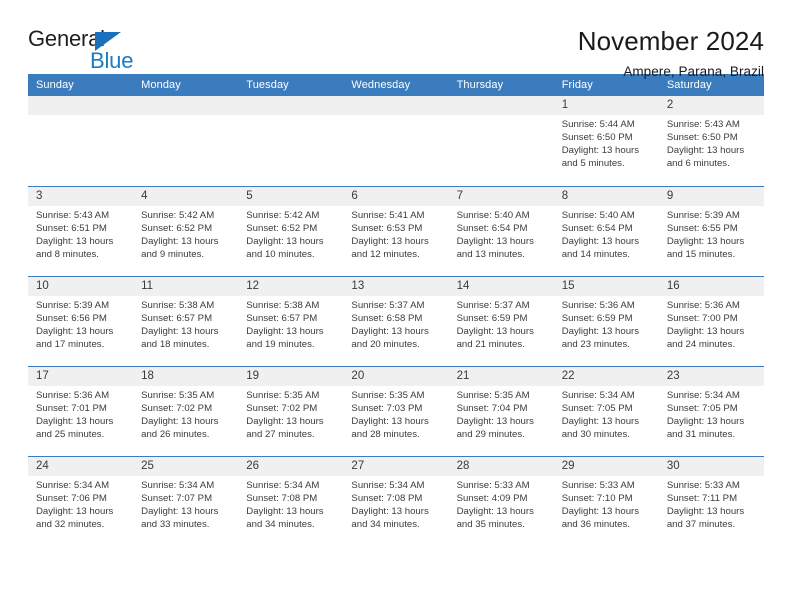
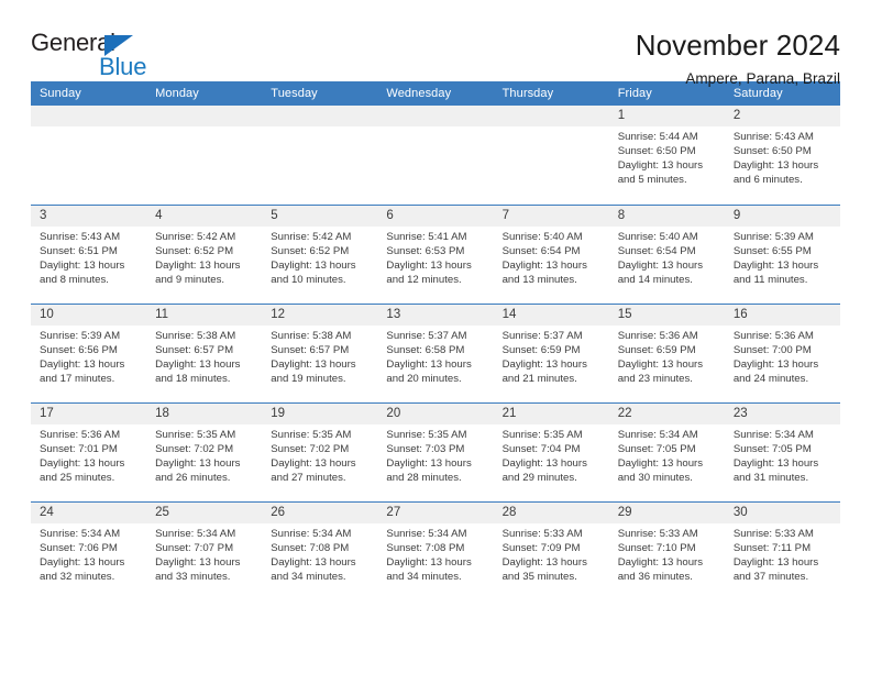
  General
  Blue
  November 2024
  Ampere, Parana, Brazil
  Sunday	Monday	Tuesday	Wednesday	Thursday	Friday	Saturday
  					1Sunrise: 5:44 AMSunset: 6:50 PMDaylight: 13 hoursand 5 minutes.	2Sunrise: 5:43 AMSunset: 6:50 PMDaylight: 13 hoursand 6 minutes.
- 3Sunrise: 5:43 AMSunset: 6:51 PMDaylight: 13 hoursand 8 minutes.	4Sunrise: 5:42 AMSunset: 6:52 PMDaylight: 13 hoursand 9 minutes.	5Sunrise: 5:42 AMSunset: 6:52 PMDaylight: 13 hoursand 10 minutes.	6Sunrise: 5:41 AMSunset: 6:53 PMDaylight: 13 hoursand 12 minutes.	7Sunrise: 5:40 AMSunset: 6:54 PMDaylight: 13 hoursand 13 minutes.	8Sunrise: 5:40 AMSunset: 6:54 PMDaylight: 13 hoursand 14 minutes.	9Sunrise: 5:39 AMSunset: 6:55 PMDaylight: 13 hoursand 15 minutes.
+ 3Sunrise: 5:43 AMSunset: 6:51 PMDaylight: 13 hoursand 8 minutes.	4Sunrise: 5:42 AMSunset: 6:52 PMDaylight: 13 hoursand 9 minutes.	5Sunrise: 5:42 AMSunset: 6:52 PMDaylight: 13 hoursand 10 minutes.	6Sunrise: 5:41 AMSunset: 6:53 PMDaylight: 13 hoursand 12 minutes.	7Sunrise: 5:40 AMSunset: 6:54 PMDaylight: 13 hoursand 13 minutes.	8Sunrise: 5:40 AMSunset: 6:54 PMDaylight: 13 hoursand 14 minutes.	9Sunrise: 5:39 AMSunset: 6:55 PMDaylight: 13 hoursand 11 minutes.
  10Sunrise: 5:39 AMSunset: 6:56 PMDaylight: 13 hoursand 17 minutes.	11Sunrise: 5:38 AMSunset: 6:57 PMDaylight: 13 hoursand 18 minutes.	12Sunrise: 5:38 AMSunset: 6:57 PMDaylight: 13 hoursand 19 minutes.	13Sunrise: 5:37 AMSunset: 6:58 PMDaylight: 13 hoursand 20 minutes.	14Sunrise: 5:37 AMSunset: 6:59 PMDaylight: 13 hoursand 21 minutes.	15Sunrise: 5:36 AMSunset: 6:59 PMDaylight: 13 hoursand 23 minutes.	16Sunrise: 5:36 AMSunset: 7:00 PMDaylight: 13 hoursand 24 minutes.
  17Sunrise: 5:36 AMSunset: 7:01 PMDaylight: 13 hoursand 25 minutes.	18Sunrise: 5:35 AMSunset: 7:02 PMDaylight: 13 hoursand 26 minutes.	19Sunrise: 5:35 AMSunset: 7:02 PMDaylight: 13 hoursand 27 minutes.	20Sunrise: 5:35 AMSunset: 7:03 PMDaylight: 13 hoursand 28 minutes.	21Sunrise: 5:35 AMSunset: 7:04 PMDaylight: 13 hoursand 29 minutes.	22Sunrise: 5:34 AMSunset: 7:05 PMDaylight: 13 hoursand 30 minutes.	23Sunrise: 5:34 AMSunset: 7:05 PMDaylight: 13 hoursand 31 minutes.
- 24Sunrise: 5:34 AMSunset: 7:06 PMDaylight: 13 hoursand 32 minutes.	25Sunrise: 5:34 AMSunset: 7:07 PMDaylight: 13 hoursand 33 minutes.	26Sunrise: 5:34 AMSunset: 7:08 PMDaylight: 13 hoursand 34 minutes.	27Sunrise: 5:34 AMSunset: 7:08 PMDaylight: 13 hoursand 34 minutes.	28Sunrise: 5:33 AMSunset: 4:09 PMDaylight: 13 hoursand 35 minutes.	29Sunrise: 5:33 AMSunset: 7:10 PMDaylight: 13 hoursand 36 minutes.	30Sunrise: 5:33 AMSunset: 7:11 PMDaylight: 13 hoursand 37 minutes.
+ 24Sunrise: 5:34 AMSunset: 7:06 PMDaylight: 13 hoursand 32 minutes.	25Sunrise: 5:34 AMSunset: 7:07 PMDaylight: 13 hoursand 33 minutes.	26Sunrise: 5:34 AMSunset: 7:08 PMDaylight: 13 hoursand 34 minutes.	27Sunrise: 5:34 AMSunset: 7:08 PMDaylight: 13 hoursand 34 minutes.	28Sunrise: 5:33 AMSunset: 7:09 PMDaylight: 13 hoursand 35 minutes.	29Sunrise: 5:33 AMSunset: 7:10 PMDaylight: 13 hoursand 36 minutes.	30Sunrise: 5:33 AMSunset: 7:11 PMDaylight: 13 hoursand 37 minutes.
